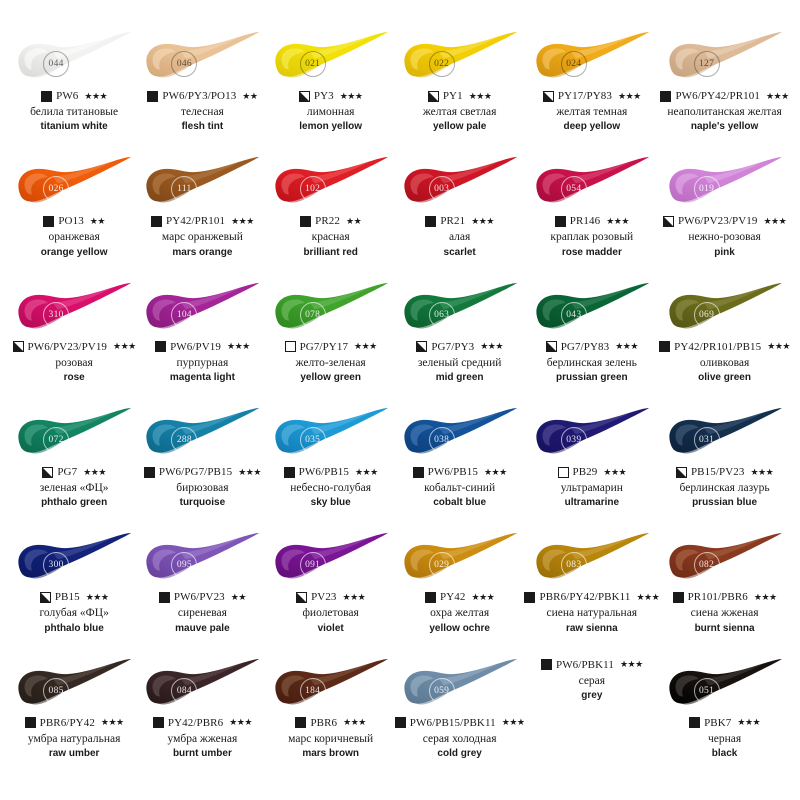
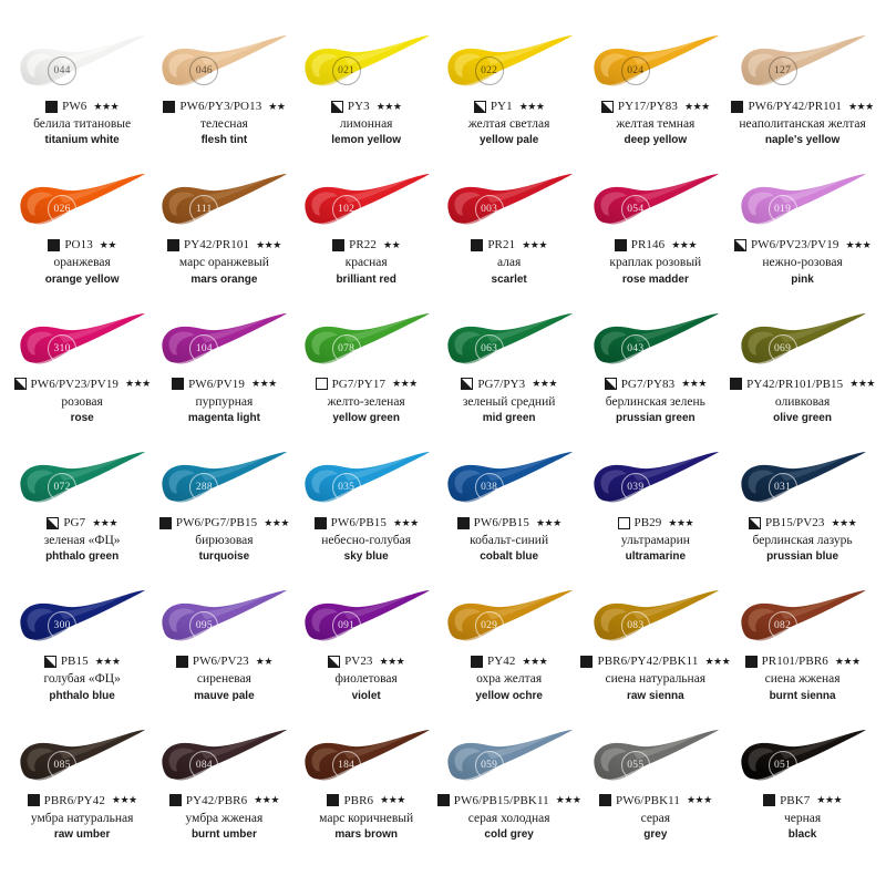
  044
  PW6
  ★★★
  белила титановые
  titanium white
  046
  PW6/PY3/PO13
  ★★
  телесная
  flesh tint
  021
  PY3
  ★★★
  лимонная
  lemon yellow
  022
  PY1
  ★★★
  желтая светлая
  yellow pale
  024
  PY17/PY83
  ★★★
  желтая темная
  deep yellow
  127
  PW6/PY42/PR101
  ★★★
  неаполитанская желтая
  naple's yellow
  026
  PO13
  ★★
  оранжевая
  orange yellow
  111
  PY42/PR101
  ★★★
  марс оранжевый
  mars orange
  102
  PR22
  ★★
  красная
  brilliant red
  003
  PR21
  ★★★
  алая
  scarlet
  054
  PR146
  ★★★
  краплак розовый
  rose madder
  019
  PW6/PV23/PV19
  ★★★
  нежно-розовая
  pink
  310
  PW6/PV23/PV19
  ★★★
  розовая
  rose
  104
  PW6/PV19
  ★★★
  пурпурная
  magenta light
  078
  PG7/PY17
  ★★★
  желто-зеленая
  yellow green
  063
  PG7/PY3
  ★★★
  зеленый средний
  mid green
  043
  PG7/PY83
  ★★★
  берлинская зелень
  prussian green
  069
  PY42/PR101/PB15
  ★★★
  оливковая
  olive green
  072
  PG7
  ★★★
  зеленая «ФЦ»
  phthalo green
  288
  PW6/PG7/PB15
  ★★★
  бирюзовая
  turquoise
  035
  PW6/PB15
  ★★★
  небесно-голубая
  sky blue
  038
  PW6/PB15
  ★★★
  кобальт-синий
  cobalt blue
  039
  PB29
  ★★★
  ультрамарин
  ultramarine
  031
  PB15/PV23
  ★★★
  берлинская лазурь
  prussian blue
  300
  PB15
  ★★★
  голубая «ФЦ»
  phthalo blue
  095
  PW6/PV23
  ★★
  сиреневая
  mauve pale
  091
  PV23
  ★★★
  фиолетовая
  violet
  029
  PY42
  ★★★
  охра желтая
  yellow ochre
  083
  PBR6/PY42/PBK11
  ★★★
  сиена натуральная
  raw sienna
  082
  PR101/PBR6
  ★★★
  сиена жженая
  burnt sienna
  085
  PBR6/PY42
  ★★★
  умбра натуральная
  raw umber
  084
  PY42/PBR6
  ★★★
  умбра жженая
  burnt umber
  184
  PBR6
  ★★★
  марс коричневый
  mars brown
  059
  PW6/PB15/PBK11
  ★★★
  серая холодная
  cold grey
+ 055
  PW6/PBK11
  ★★★
  серая
  grey
  051
  PBK7
  ★★★
  черная
  black
